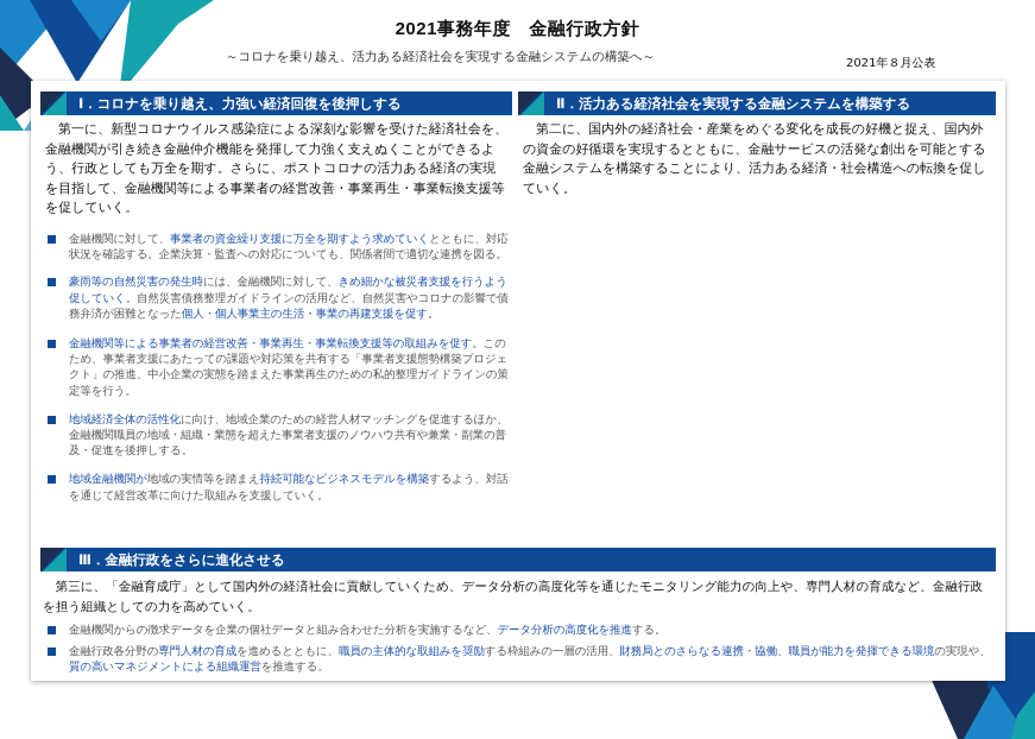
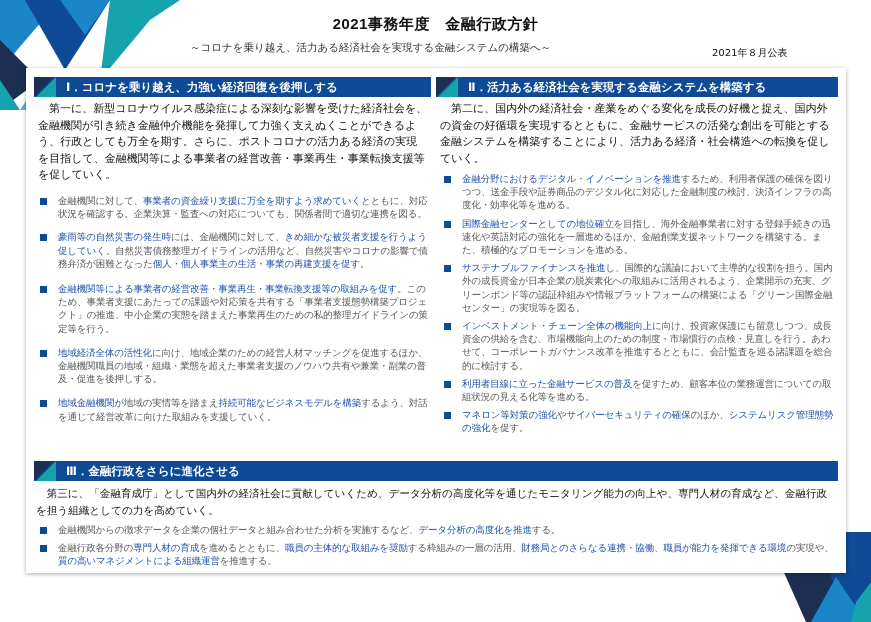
  2021事務年度 金融行政方針
  ～コロナを乗り越え、活力ある経済社会を実現する金融システムの構築へ～
  2021年８月公表
  Ⅰ．コロナを乗り越え、力強い経済回復を後押しする
  第一に、新型コロナウイルス感染症による深刻な影響を受けた経済社会を、金融機関が引き続き金融仲介機能を発揮して力強く支えぬくことができるよう、行政としても万全を期す。さらに、ポストコロナの活力ある経済の実現を目指して、金融機関等による事業者の経営改善・事業再生・事業転換支援等を促していく。
  金融機関に対して、事業者の資金繰り支援に万全を期すよう求めていくとともに、対応状況を確認する。企業決算・監査への対応についても、関係者間で適切な連携を図る。
  豪雨等の自然災害の発生時には、金融機関に対して、きめ細かな被災者支援を行うよう促していく。自然災害債務整理ガイドラインの活用など、自然災害やコロナの影響で債務弁済が困難となった個人・個人事業主の生活・事業の再建支援を促す。
  金融機関等による事業者の経営改善・事業再生・事業転換支援等の取組みを促す。このため、事業者支援にあたっての課題や対応策を共有する「事業者支援態勢構築プロジェクト」の推進、中小企業の実態を踏まえた事業再生のための私的整理ガイドラインの策定等を行う。
  地域経済全体の活性化に向け、地域企業のための経営人材マッチングを促進するほか、金融機関職員の地域・組織・業態を超えた事業者支援のノウハウ共有や兼業・副業の普及・促進を後押しする。
  地域金融機関が地域の実情等を踏まえ持続可能なビジネスモデルを構築するよう、対話を通じて経営改革に向けた取組みを支援していく。
  Ⅱ．活力ある経済社会を実現する金融システムを構築する
  第二に、国内外の経済社会・産業をめぐる変化を成長の好機と捉え、国内外の資金の好循環を実現するとともに、金融サービスの活発な創出を可能とする金融システムを構築することにより、活力ある経済・社会構造への転換を促していく。
+ 金融分野におけるデジタル・イノベーションを推進するため、利用者保護の確保を図りつつ、送金手段や証券商品のデジタル化に対応した金融制度の検討、決済インフラの高度化・効率化等を進める。
+ 国際金融センターとしての地位確立を目指し、海外金融事業者に対する登録手続きの迅速化や英語対応の強化を一層進めるほか、金融創業支援ネットワークを構築する。また、積極的なプロモーションを進める。
+ サステナブルファイナンスを推進し、国際的な議論において主導的な役割を担う。国内外の成長資金が日本企業の脱炭素化への取組みに活用されるよう、企業開示の充実、グリーンボンド等の認証枠組みや情報プラットフォームの構築による「グリーン国際金融センター」の実現等を図る。
+ インベストメント・チェーン全体の機能向上に向け、投資家保護にも留意しつつ、成長資金の供給を含む、市場機能向上のための制度・市場慣行の点検・見直しを行う。あわせて、コーポレートガバナンス改革を推進するとともに、会計監査を巡る諸課題を総合的に検討する。
+ 利用者目線に立った金融サービスの普及を促すため、顧客本位の業務運営についての取組状況の見える化等を進める。
+ マネロン等対策の強化やサイバーセキュリティの確保のほか、システムリスク管理態勢の強化を促す。
  Ⅲ．金融行政をさらに進化させる
  第三に、「金融育成庁」として国内外の経済社会に貢献していくため、データ分析の高度化等を通じたモニタリング能力の向上や、専門人材の育成など、金融行政を担う組織としての力を高めていく。
  金融機関からの徴求データを企業の個社データと組み合わせた分析を実施するなど、データ分析の高度化を推進する。
  金融行政各分野の専門人材の育成を進めるとともに、職員の主体的な取組みを奨励する枠組みの一層の活用、財務局とのさらなる連携・協働、職員が能力を発揮できる環境の実現や、質の高いマネジメントによる組織運営を推進する。
